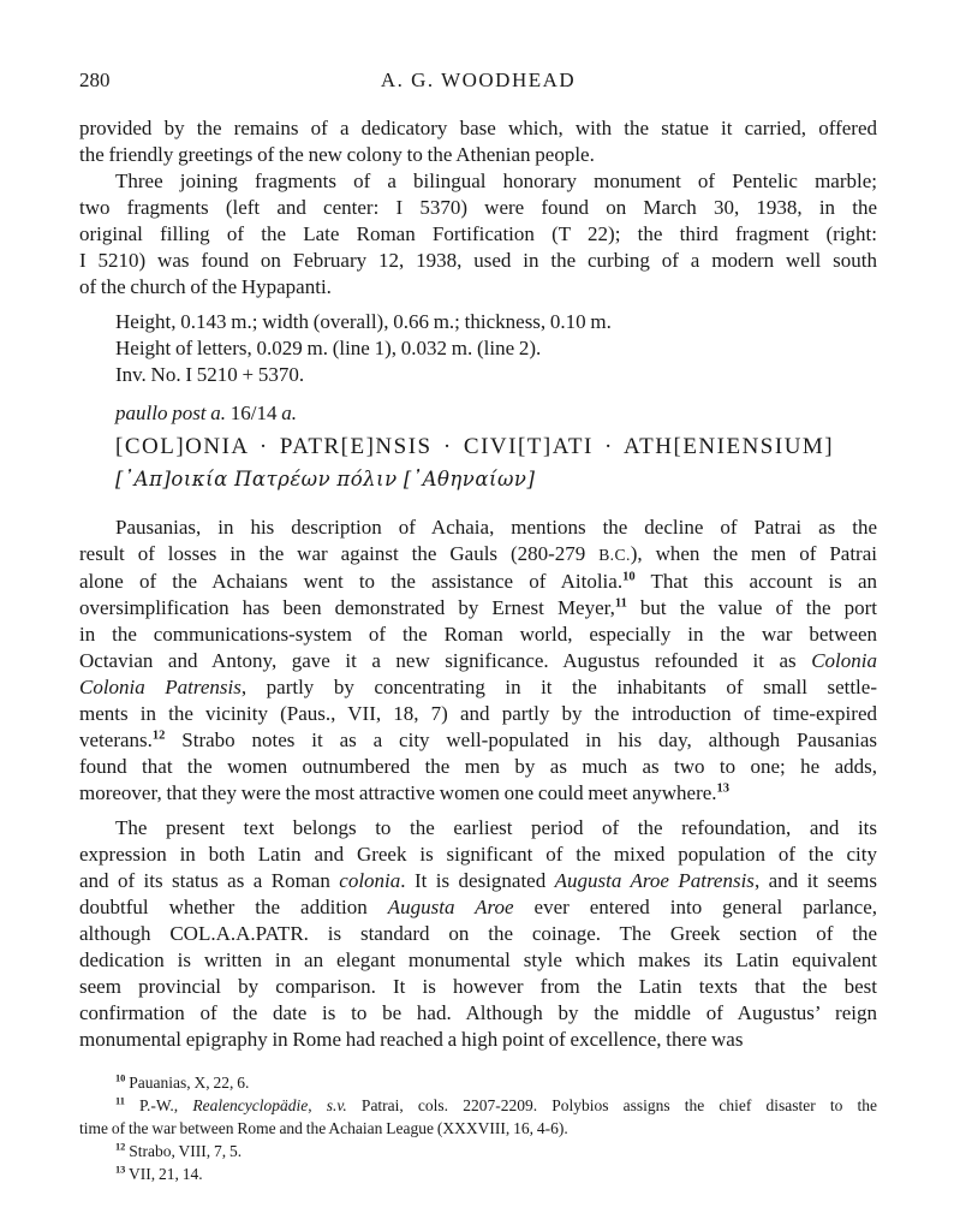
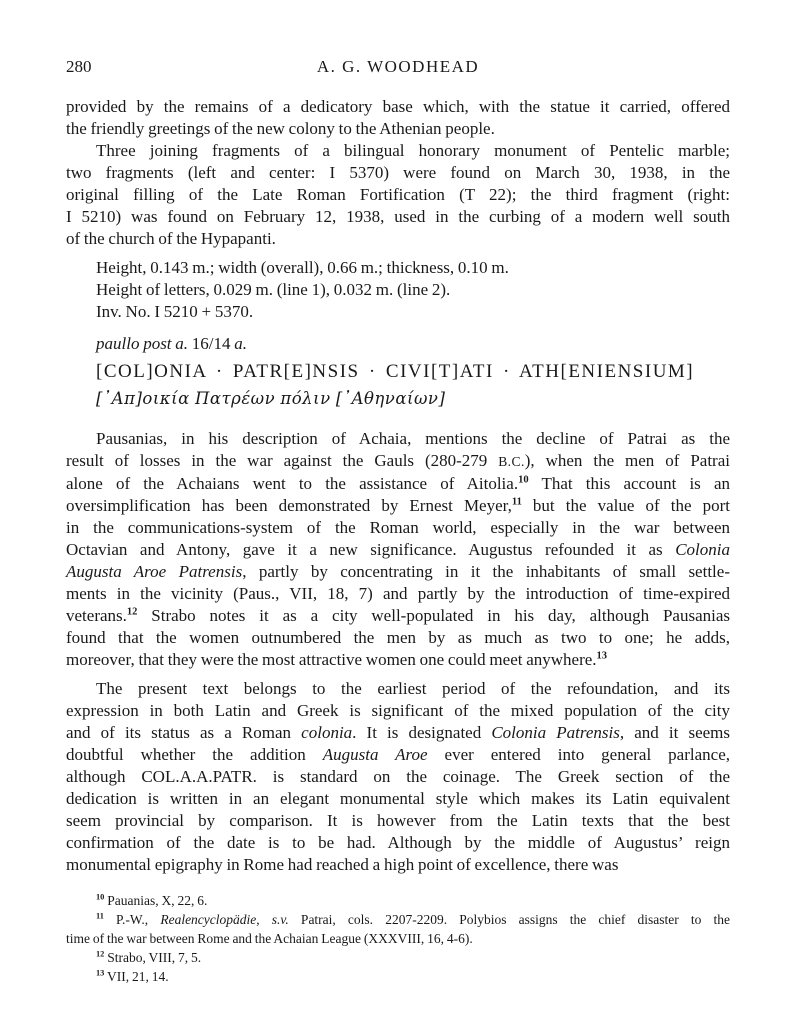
  280
  A. G. WOODHEAD
  provided by the remains of a dedicatory base which, with the statue it carried, offered
  the friendly greetings of the new colony to the Athenian people.
  Three joining fragments of a bilingual honorary monument of Pentelic marble;
  two fragments (left and center: I 5370) were found on March 30, 1938, in the
  original filling of the Late Roman Fortification (T 22); the third fragment (right:
  I 5210) was found on February 12, 1938, used in the curbing of a modern well south
  of the church of the Hypapanti.
  Height, 0.143 m.; width (overall), 0.66 m.; thickness, 0.10 m.
  Height of letters, 0.029 m. (line 1), 0.032 m. (line 2).
  Inv. No. I 5210 + 5370.
  paullo post a. 16/14 a.
  [COL]ONIA · PATR[E]NSIS · CIVI[T]ATI · ATH[ENIENSIUM]
  [᾿Απ]οικία Πατρέων πόλιν [᾿Αθηναίων]
  Pausanias, in his description of Achaia, mentions the decline of Patrai as the
  result of losses in the war against the Gauls (280-279 B.C.), when the men of Patrai
  alone of the Achaians went to the assistance of Aitolia.10 That this account is an
  oversimplification has been demonstrated by Ernest Meyer,11 but the value of the port
  in the communications-system of the Roman world, especially in the war between
  Octavian and Antony, gave it a new significance. Augustus refounded it as Colonia
- Colonia Patrensis, partly by concentrating in it the inhabitants of small settle-
+ Augusta Aroe Patrensis, partly by concentrating in it the inhabitants of small settle-
  ments in the vicinity (Paus., VII, 18, 7) and partly by the introduction of time-expired
  veterans.12 Strabo notes it as a city well-populated in his day, although Pausanias
  found that the women outnumbered the men by as much as two to one; he adds,
  moreover, that they were the most attractive women one could meet anywhere.13
  The present text belongs to the earliest period of the refoundation, and its
  expression in both Latin and Greek is significant of the mixed population of the city
- and of its status as a Roman colonia. It is designated Augusta Aroe Patrensis, and it seems
+ and of its status as a Roman colonia. It is designated Colonia Patrensis, and it seems
  doubtful whether the addition Augusta Aroe ever entered into general parlance,
  although COL.A.A.PATR. is standard on the coinage. The Greek section of the
  dedication is written in an elegant monumental style which makes its Latin equivalent
  seem provincial by comparison. It is however from the Latin texts that the best
  confirmation of the date is to be had. Although by the middle of Augustus’ reign
  monumental epigraphy in Rome had reached a high point of excellence, there was
  10 Pauanias, X, 22, 6.
  11 P.-W., Realencyclopädie, s.v. Patrai, cols. 2207-2209. Polybios assigns the chief disaster to the
  time of the war between Rome and the Achaian League (XXXVIII, 16, 4-6).
  12 Strabo, VIII, 7, 5.
  13 VII, 21, 14.
